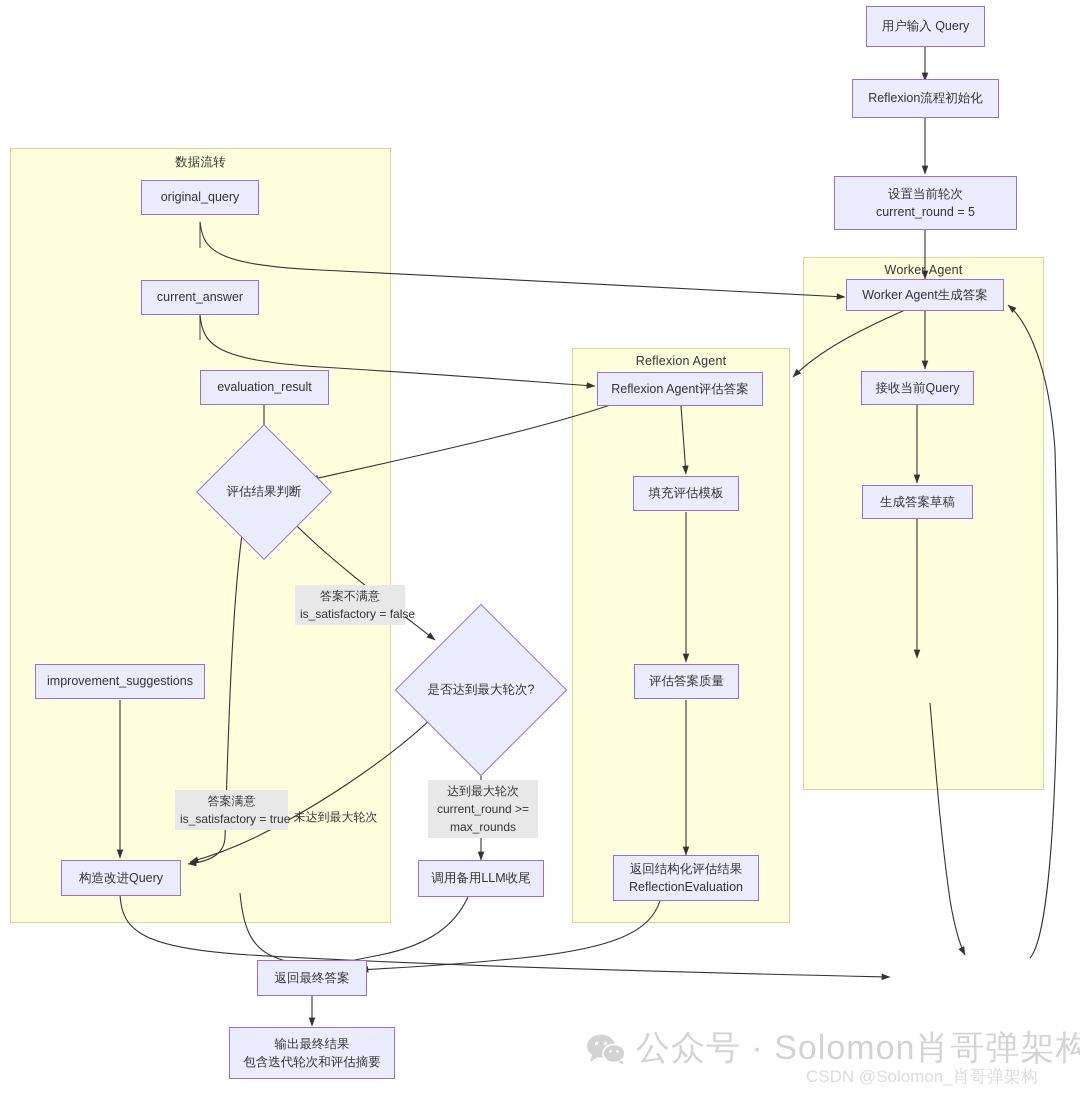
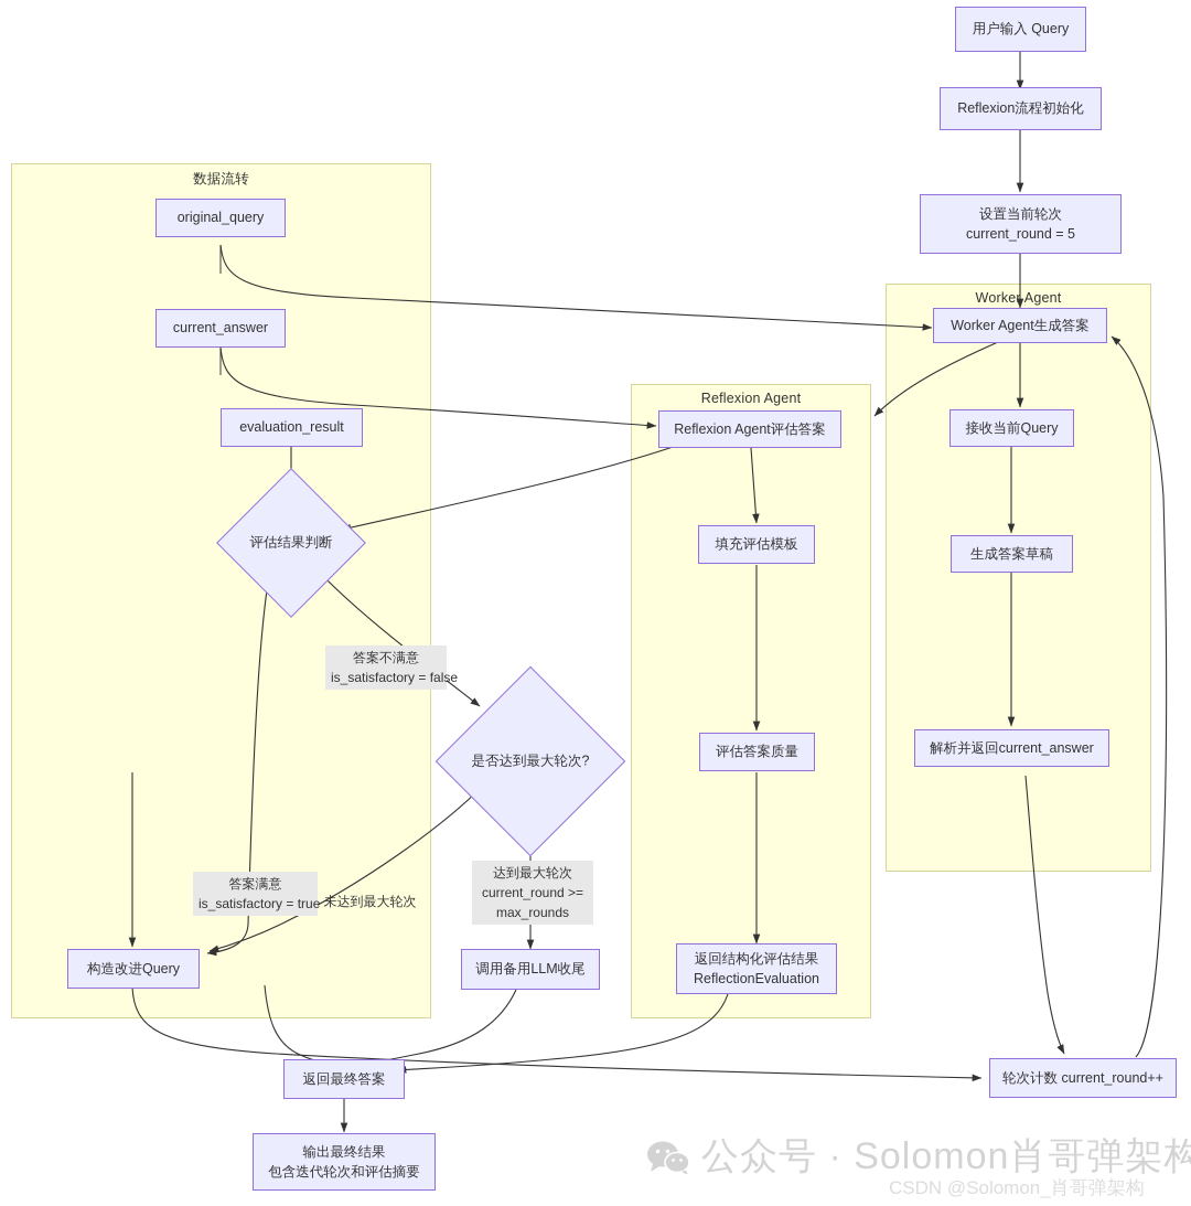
  数据流转
  Reflexion Agent
  Worker Agent
  用户输入 Query
  Reflexion流程初始化
  设置当前轮次
  current_round = 5
  Worker Agent生成答案
  接收当前Query
  生成答案草稿
+ 解析并返回current_answer
  Reflexion Agent评估答案
  填充评估模板
  评估答案质量
  返回结构化评估结果
  ReflectionEvaluation
  original_query
  current_answer
  evaluation_result
- improvement_suggestions
  构造改进Query
  调用备用LLM收尾
  返回最终答案
  输出最终结果
  包含迭代轮次和评估摘要
+ 轮次计数 current_round++
  评估结果判断
  是否达到最大轮次?
  答案不满意
  is_satisfactory = false
  答案满意
  is_satisfactory = tru
  未达到最大轮次
  达到最大轮次
  current_round >=
  max_rounds
  公众号 · Solomon肖哥弹架构
  CSDN @Solomon_肖哥弹架构
